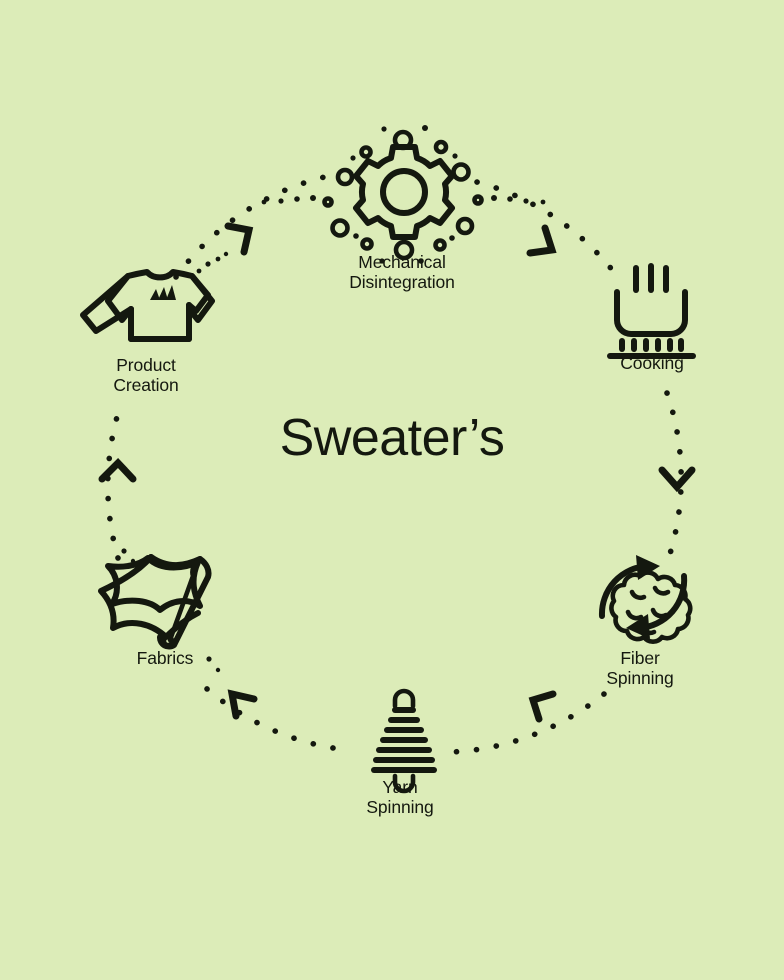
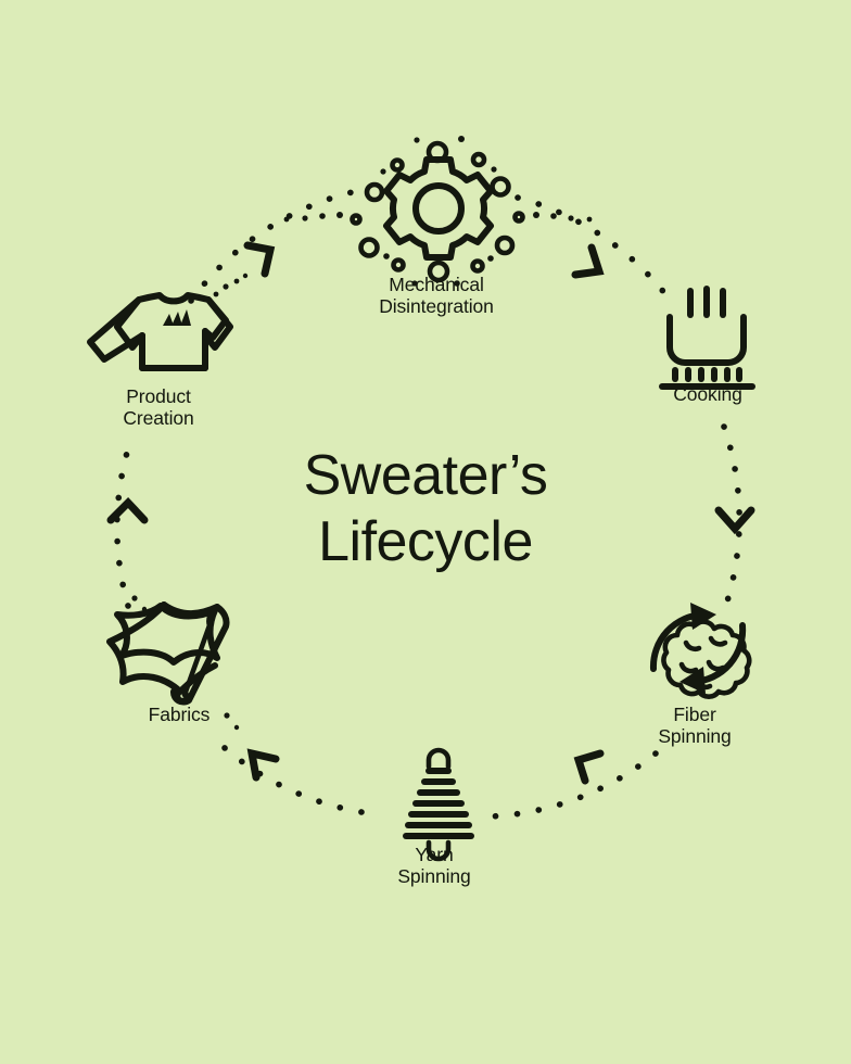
  Sweater’s
+ Lifecycle
  Mechanical
  Disintegration
  Cooking
  Fiber
  Spinning
  Yarn
  Spinning
  Fabrics
  Product
  Creation
